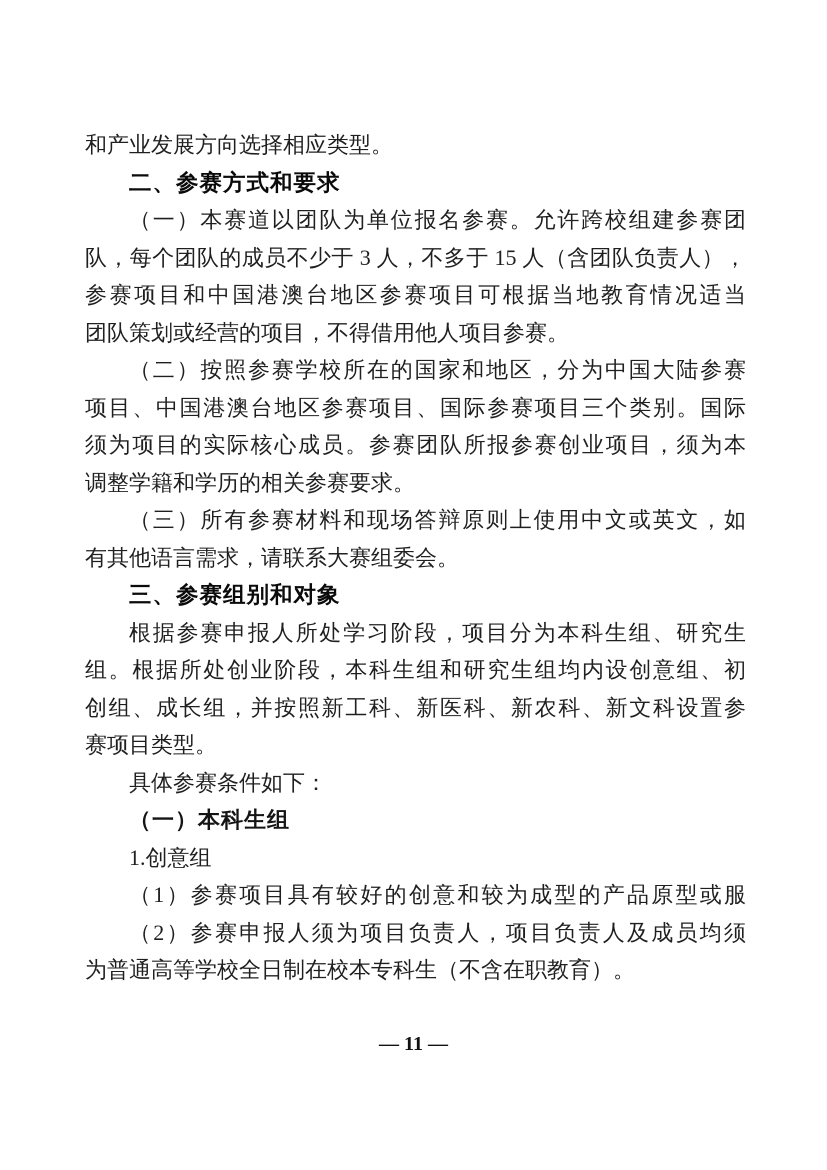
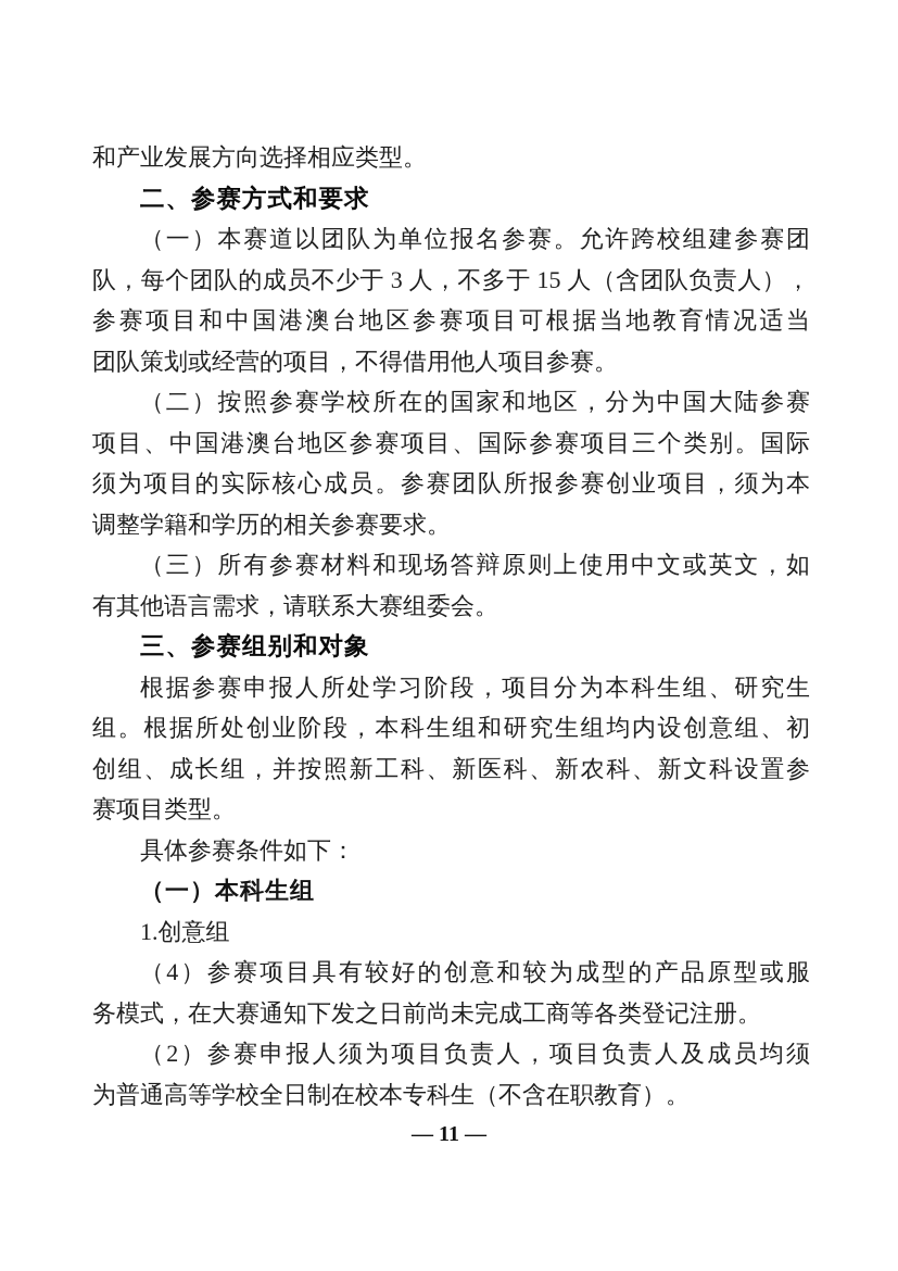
  和产业发展方向选择相应类型。
  二、参赛方式和要求
  （一）本赛道以团队为单位报名参赛。允许跨校组建参赛团
  队，每个团队的成员不少于 3 人，不多于 15 人（含团队负责人），
  参赛项目和中国港澳台地区参赛项目可根据当地教育情况适当
  团队策划或经营的项目，不得借用他人项目参赛。
  （二）按照参赛学校所在的国家和地区，分为中国大陆参赛
  项目、中国港澳台地区参赛项目、国际参赛项目三个类别。国际
  须为项目的实际核心成员。参赛团队所报参赛创业项目，须为本
  调整学籍和学历的相关参赛要求。
  （三）所有参赛材料和现场答辩原则上使用中文或英文，如
  有其他语言需求，请联系大赛组委会。
  三、参赛组别和对象
  根据参赛申报人所处学习阶段，项目分为本科生组、研究生
  组。根据所处创业阶段，本科生组和研究生组均内设创意组、初
  创组、成长组，并按照新工科、新医科、新农科、新文科设置参
  赛项目类型。
  具体参赛条件如下：
  （一）本科生组
  1.创意组
- （1）参赛项目具有较好的创意和较为成型的产品原型或服
+ （4）参赛项目具有较好的创意和较为成型的产品原型或服
+ 务模式，在大赛通知下发之日前尚未完成工商等各类登记注册。
  （2）参赛申报人须为项目负责人，项目负责人及成员均须
  为普通高等学校全日制在校本专科生（不含在职教育）。
  — 11 —
